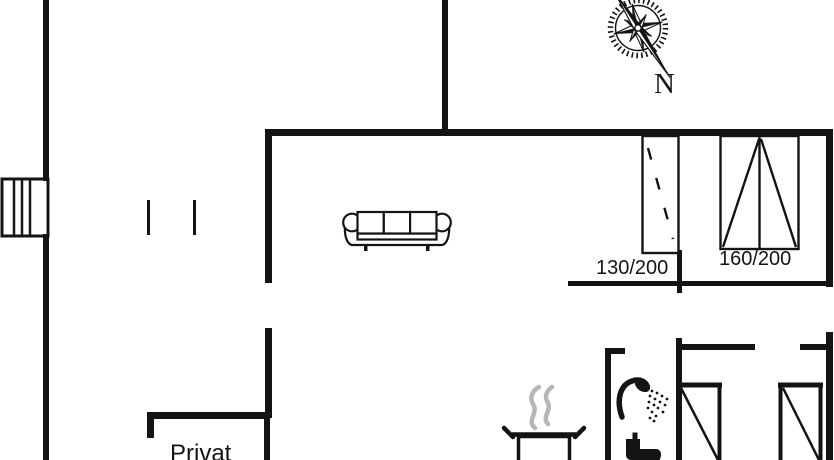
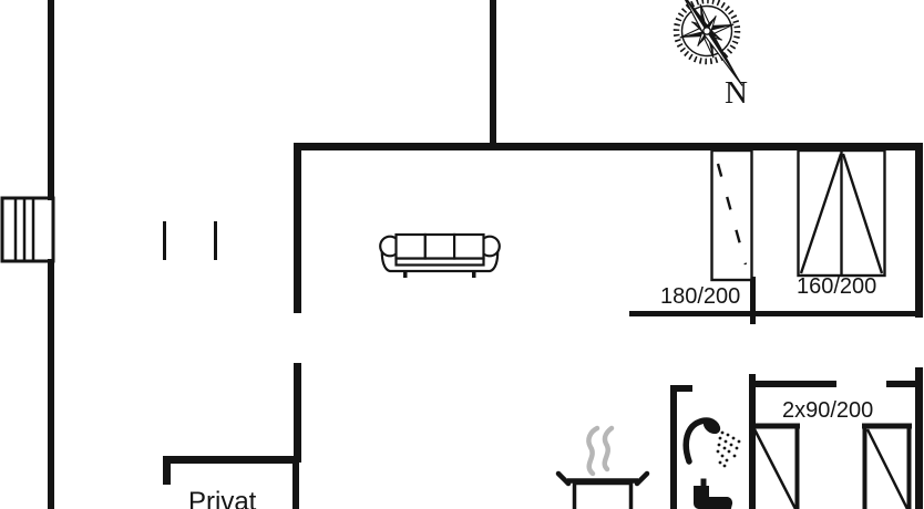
  N
- 130/200
+ 180/200
  160/200
+ 2x90/200
  Privat
